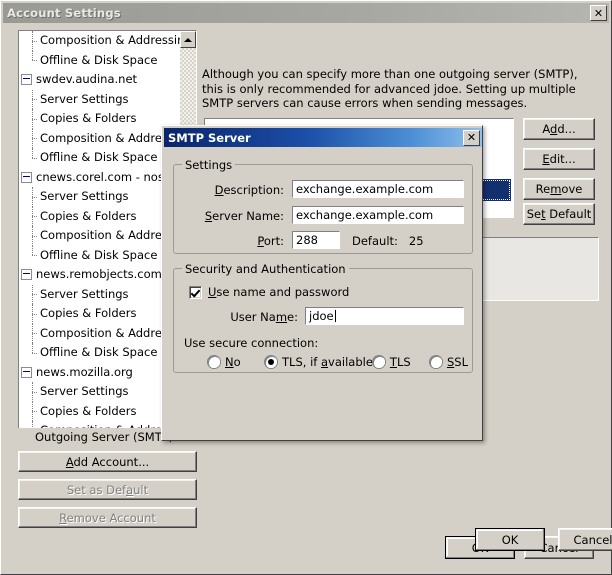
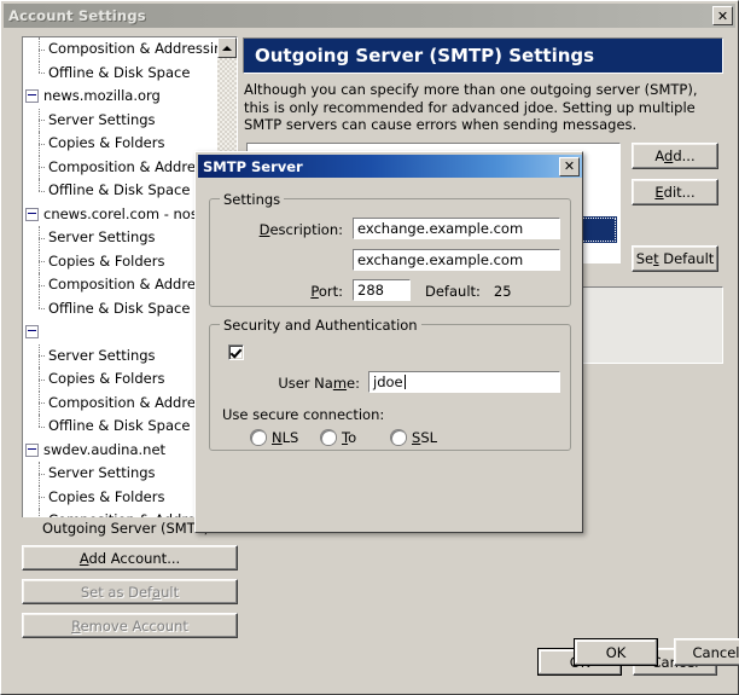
  Account Settings
  ✕
  Composition & Addressi
  Offline & Disk Space
- swdev.audina.net
+ news.mozilla.org
  Server Settings
  Copies & Folders
  Composition & Addre
  Offline & Disk Space
  cnews.corel.com - no
  Server Settings
  Copies & Folders
  Composition & Addre
  Offline & Disk Space
- news.remobjects.com
  Server Settings
  Copies & Folders
  Composition & Addre
  Offline & Disk Space
- news.mozilla.org
+ swdev.audina.net
  Server Settings
  Copies & Folders
  Outgoing Server (SMT
  Add Account...
  Set as Default
  Remove Account
+ Outgoing Server (SMTP) Settings
  Although you can specify more than one outgoing server (SMTP), this is only recommended for advanced jdoe. Setting up multiple SMTP servers can cause errors when sending messages.
  Add...
  Edit...
- Remove
  Set Default
  SMTP Server
  ✕
  Settings
  Description:
  exchange.example.com
- Server Name:
  exchange.example.com
  Port:
  288
  Default: 25
  Security and Authentication
- Use name and password
  User Name:
  jdoe
  Use secure connection:
- No
+ NLS
- TLS, if available
- TLS
+ To
  SSL
  OK
  Cancel
